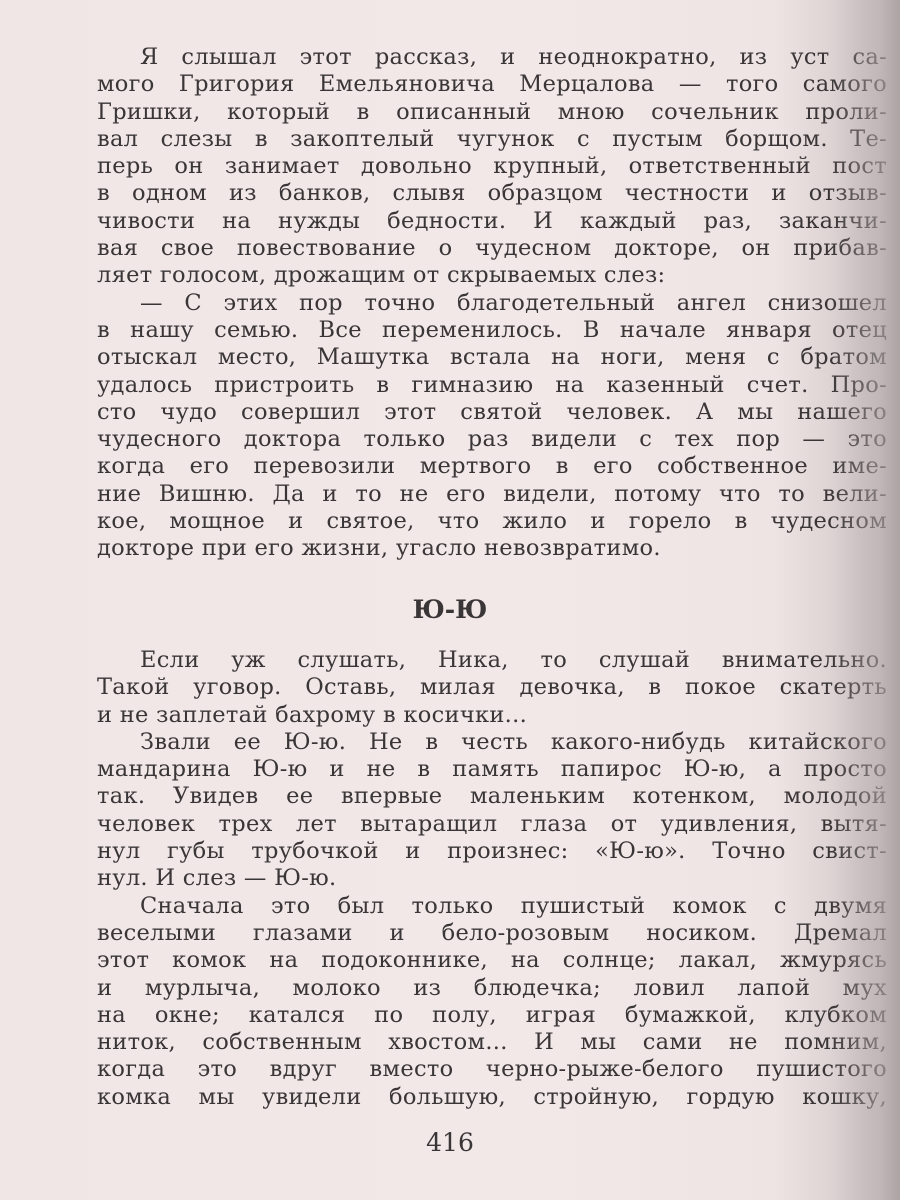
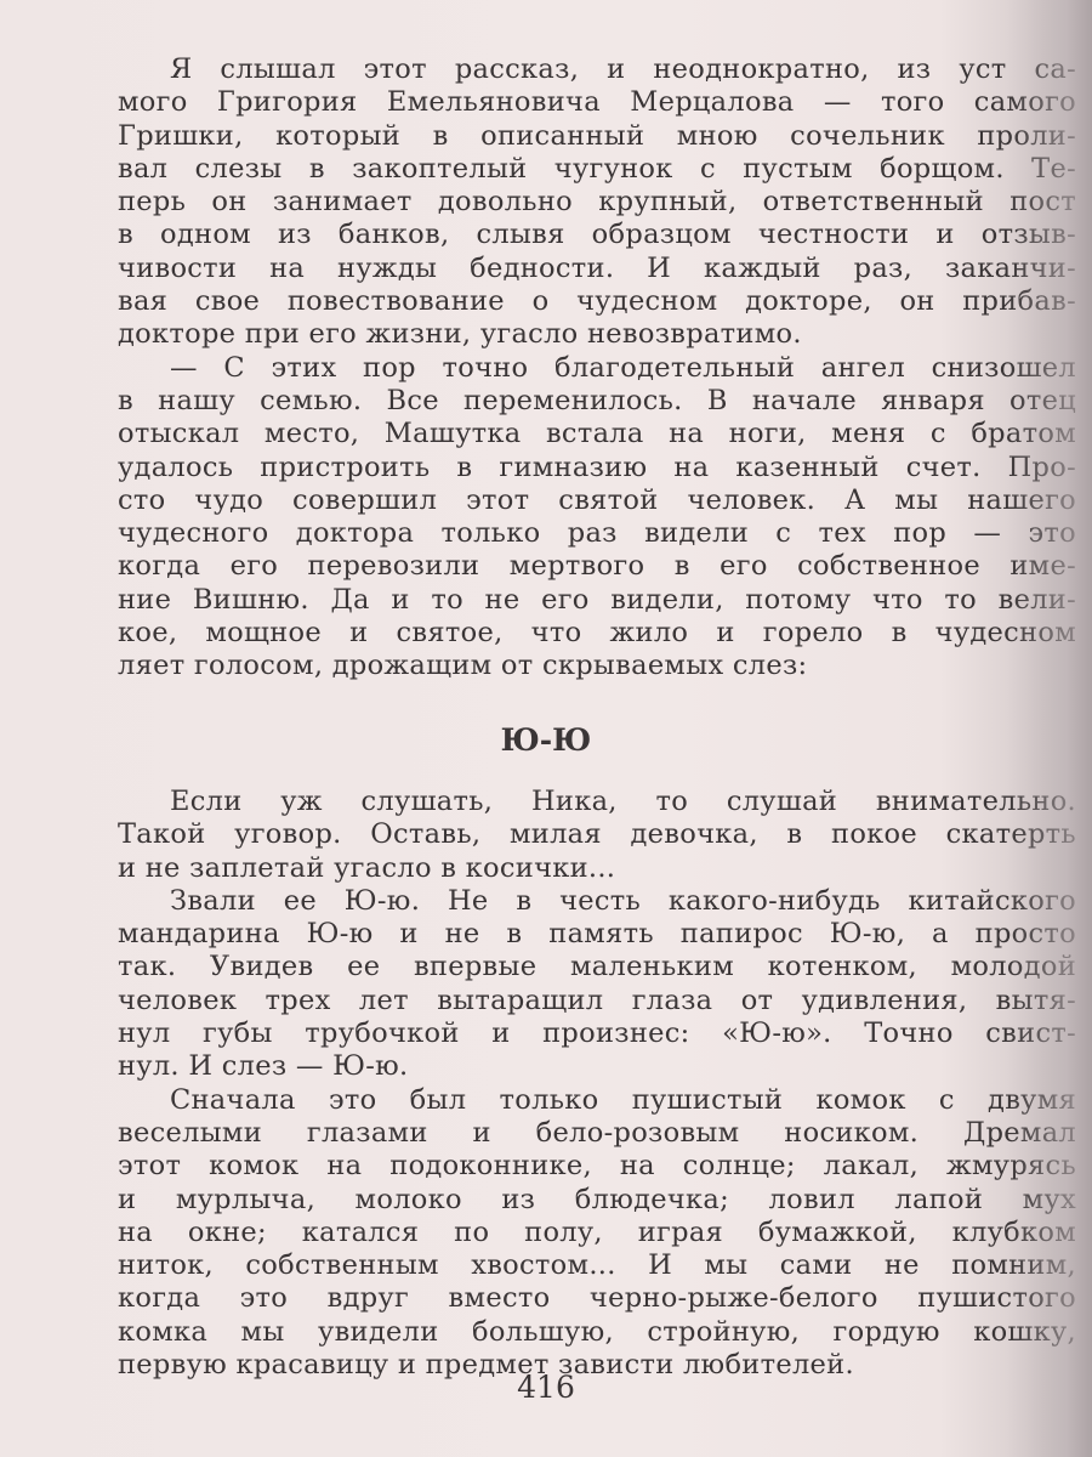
  Я слышал этот рассказ, и неоднократно, из уст
  мого Григория Емельяновича Мерцалова — того са
  Гришки, который в описанный мною сочельник пр
  вал слезы в закоптелый чугунок с пустым борщом.
  перь он занимает довольно крупный, ответственный
  в одном из банков, слывя образцом честности и от
  чивости на нужды бедности. И каждый раз, зака
  вая свое повествование о чудесном докторе, он пр
- ляет голосом, дрожащим от скрываемых слез:
+ докторе при его жизни, угасло невозвратимо.
  — С этих пор точно благодетельный ангел сниз
  в нашу семью. Все переменилось. В начале января
  отыскал место, Машутка встала на ноги, меня с бр
  удалось пристроить в гимназию на казенный счет.
  сто чудо совершил этот святой человек. А мы на
  чудесного доктора только раз видели с тех пор —
  когда его перевозили мертвого в его собственное
  ние Вишню. Да и то не его видели, потому что то
  кое, мощное и святое, что жило и горело в чуде
- докторе при его жизни, угасло невозвратимо.
+ ляет голосом, дрожащим от скрываемых слез:
  Ю-Ю
  Если уж слушать, Ника, то слушай внимате
  Такой уговор. Оставь, милая девочка, в покое скат
- и не заплетай бахрому в косички...
+ и не заплетай угасло в косички...
  Звали ее Ю-ю. Не в честь какого-нибудь китайс
  мандарина Ю-ю и не в память папирос Ю-ю, а пр
  так. Увидев ее впервые маленьким котенком, мол
  человек трех лет вытаращил глаза от удивления, в
  нул губы трубочкой и произнес: «Ю-ю». Точно с
  нул. И слез — Ю-ю.
  Сначала это был только пушистый комок с д
  веселыми глазами и бело-розовым носиком. Др
  этот комок на подоконнике, на солнце; лакал, жму
  и мурлыча, молоко из блюдечка; ловил лапой
  на окне; катался по полу, играя бумажкой, клу
  ниток, собственным хвостом... И мы сами не пом
  когда это вдруг вместо черно-рыже-белого пушис
  комка мы увидели большую, стройную, гордую ко
+ первую красавицу и предмет зависти любителей.
  416
